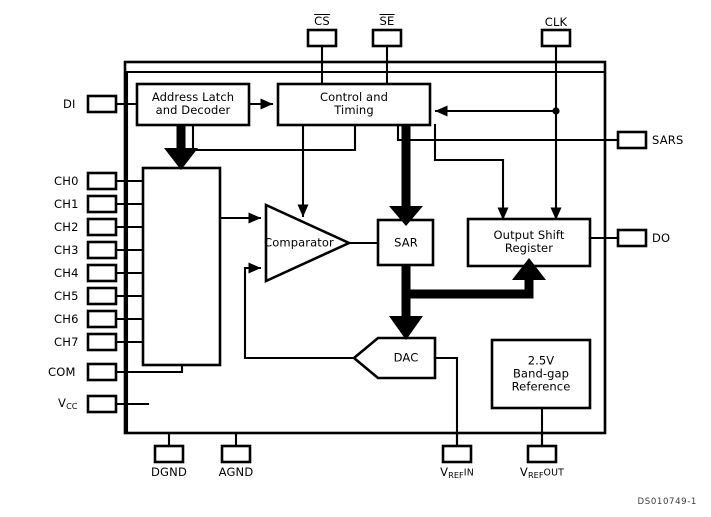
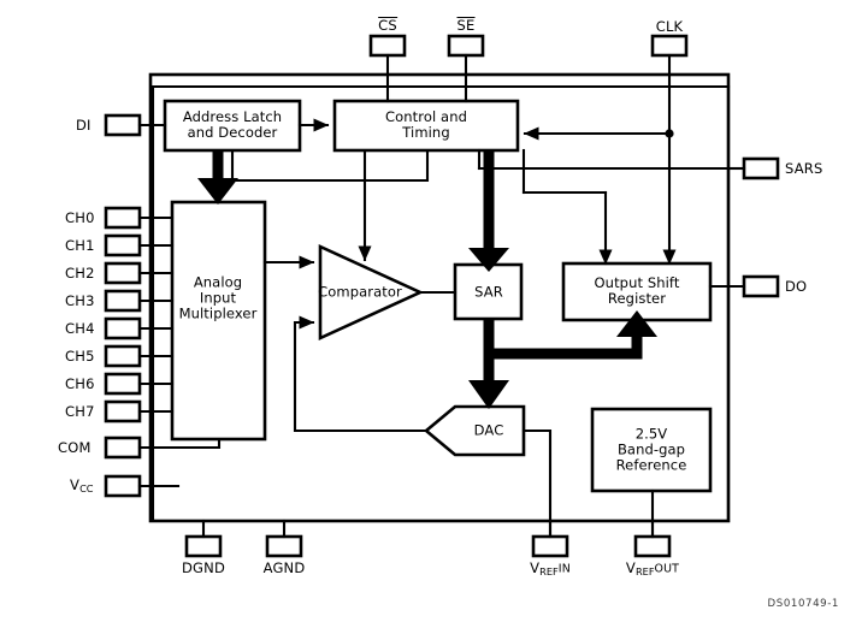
  CS
  SE
  CLK
  DI
  CH0
  CH1
  CH2
  CH3
  CH4
  CH5
  CH6
  CH7
  COM
  VCC
  SARS
  DO
  DGND
  AGND
  VREFIN
  VREFOUT
  Address Latch
  and Decoder
  Control and
  Timing
+ Analog
+ Input
+ Multiplexer
  Comparator
  SAR
  Output Shift
  Register
  DAC
  2.5V
  Band-gap
  Reference
  DS010749-1
